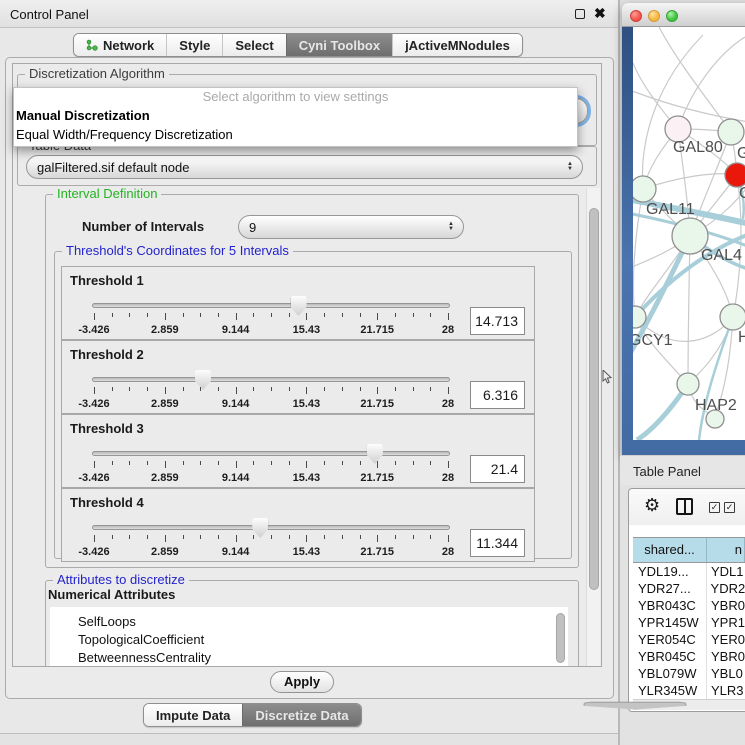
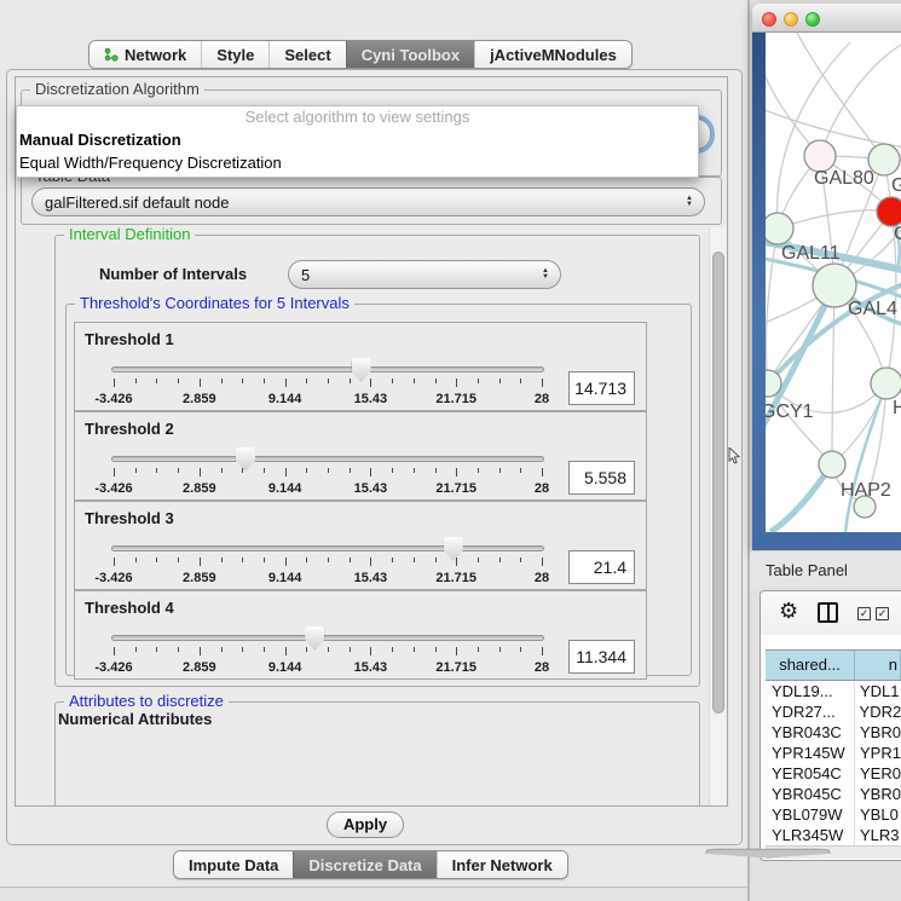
- Control Panel
- ✖
  Network
  Style
  Select
  Cyni Toolbox
  jActiveMNodules
  Discretization Algorithm
  galFiltered.sif default node
  Interval Definition
  Number of Intervals
- 9
+ 5
  Threshold's Coordinates for 5 Intervals
  Threshold 1
  -3.426
  2.859
  9.144
  15.43
  21.715
  28
  14.713
  Threshold 2
  -3.426
  2.859
  9.144
  15.43
  21.715
  28
- 6.316
+ 5.558
  Threshold 3
  -3.426
  2.859
  9.144
  15.43
  21.715
  28
  21.4
  Threshold 4
  -3.426
  2.859
  9.144
  15.43
  21.715
  28
  11.344
  Attributes to discretize
  Numerical Attributes
- SelfLoops
- TopologicalCoefficient
- BetweennessCentrality
  Apply
  Select algorithm to view settings
  Manual Discretization
  Equal Width/Frequency Discretization
  Impute Data
  Discretize Data
+ Infer Network
  GAL80
  GAL11
  GAL4
  GCY1
  H
  HAP2
  Table Panel
  ⚙
  ✓
  ✓
  shared...
  n
  YDL19...
  YDL1
  YDR27...
  YDR2
  YBR043C
  YBR0
  YPR145W
  YPR1
  YER054C
  YER0
  YBR045C
  YBR0
  YBL079W
  YBL0
  YLR345W
  YLR3
